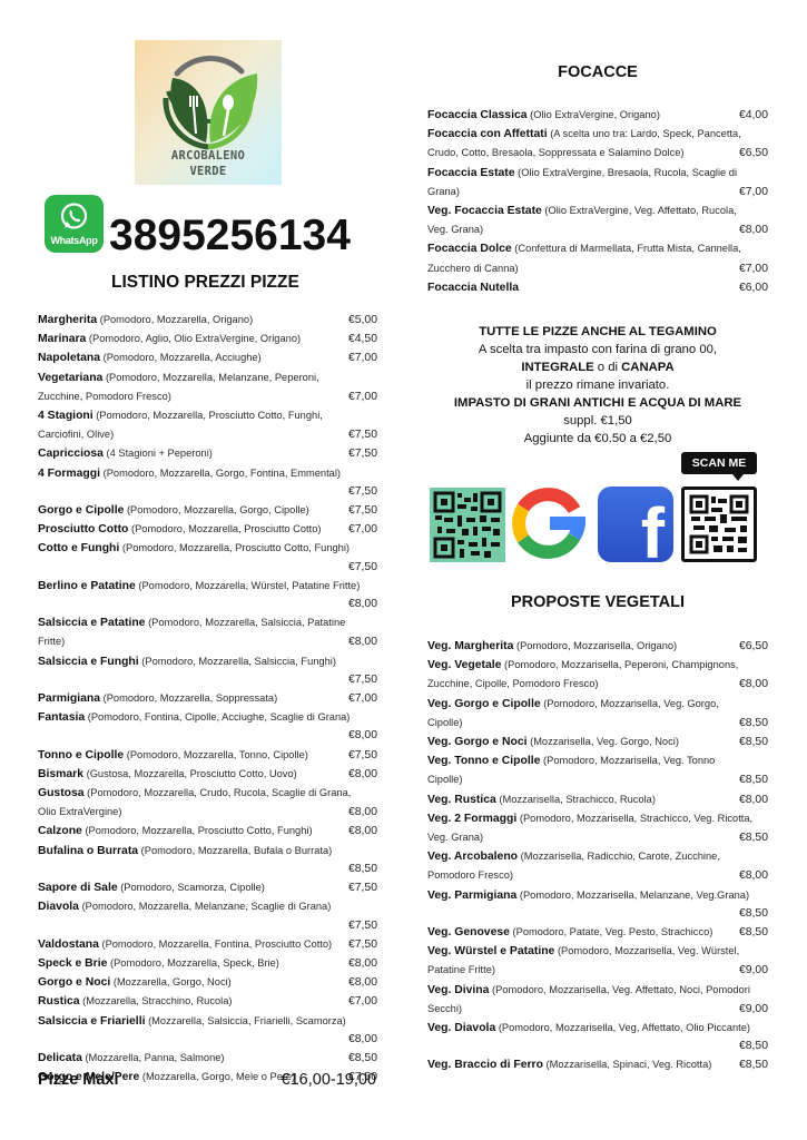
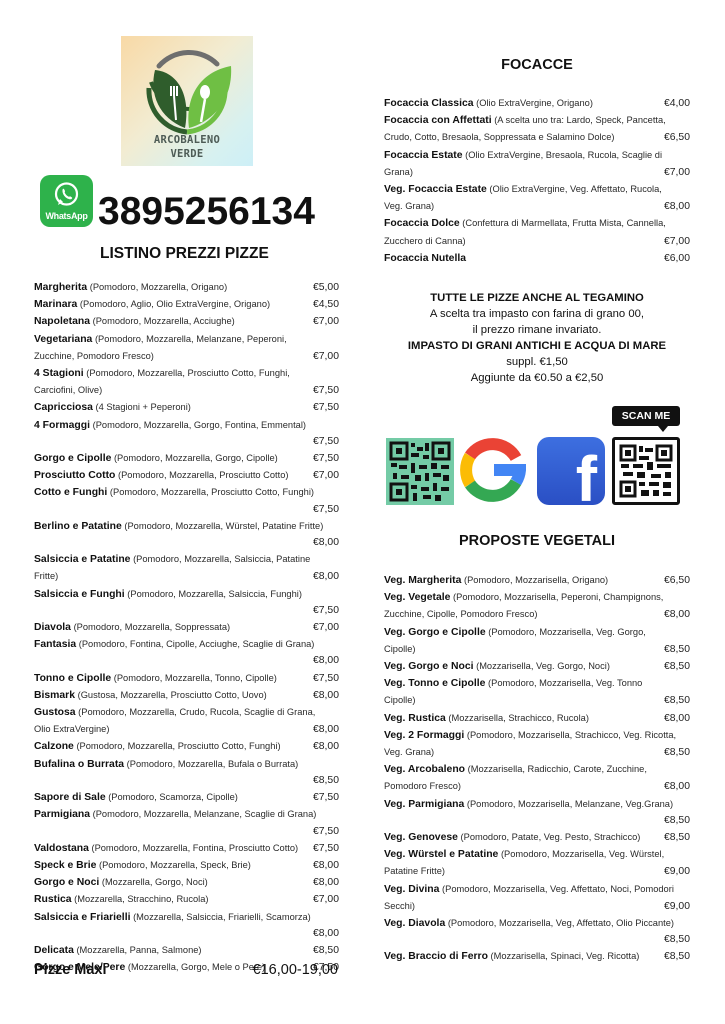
  ARCOBALENO
  VERDE
  WhatsApp
  3895256134
  LISTINO PREZZI PIZZE
  Margherita (Pomodoro, Mozzarella, Origano)
  €5,00
  Marinara (Pomodoro, Aglio, Olio ExtraVergine, Origano)
  €4,50
  Napoletana (Pomodoro, Mozzarella, Acciughe)
  €7,00
  Vegetariana (Pomodoro, Mozzarella, Melanzane, Peperoni,
  Zucchine, Pomodoro Fresco)
  €7,00
  4 Stagioni (Pomodoro, Mozzarella, Prosciutto Cotto, Funghi,
  Carciofini, Olive)
  €7,50
  Capricciosa (4 Stagioni + Peperoni)
  €7,50
  4 Formaggi (Pomodoro, Mozzarella, Gorgo, Fontina, Emmental)
  €7,50
  Gorgo e Cipolle (Pomodoro, Mozzarella, Gorgo, Cipolle)
  €7,50
  Prosciutto Cotto (Pomodoro, Mozzarella, Prosciutto Cotto)
  €7,00
  Cotto e Funghi (Pomodoro, Mozzarella, Prosciutto Cotto, Funghi)
  €7,50
  Berlino e Patatine (Pomodoro, Mozzarella, Würstel, Patatine Fritte)
  €8,00
  Salsiccia e Patatine (Pomodoro, Mozzarella, Salsiccia, Patatine
  Fritte)
  €8,00
  Salsiccia e Funghi (Pomodoro, Mozzarella, Salsiccia, Funghi)
  €7,50
- Parmigiana (Pomodoro, Mozzarella, Soppressata)
+ Diavola (Pomodoro, Mozzarella, Soppressata)
  €7,00
  Fantasia (Pomodoro, Fontina, Cipolle, Acciughe, Scaglie di Grana)
  €8,00
  Tonno e Cipolle (Pomodoro, Mozzarella, Tonno, Cipolle)
  €7,50
  Bismark (Gustosa, Mozzarella, Prosciutto Cotto, Uovo)
  €8,00
  Gustosa (Pomodoro, Mozzarella, Crudo, Rucola, Scaglie di Grana,
  Olio ExtraVergine)
  €8,00
  Calzone (Pomodoro, Mozzarella, Prosciutto Cotto, Funghi)
  €8,00
  Bufalina o Burrata (Pomodoro, Mozzarella, Bufala o Burrata)
  €8,50
  Sapore di Sale (Pomodoro, Scamorza, Cipolle)
  €7,50
- Diavola (Pomodoro, Mozzarella, Melanzane, Scaglie di Grana)
+ Parmigiana (Pomodoro, Mozzarella, Melanzane, Scaglie di Grana)
  €7,50
  Valdostana (Pomodoro, Mozzarella, Fontina, Prosciutto Cotto)
  €7,50
  Speck e Brie (Pomodoro, Mozzarella, Speck, Brie)
  €8,00
  Gorgo e Noci (Mozzarella, Gorgo, Noci)
  €8,00
  Rustica (Mozzarella, Stracchino, Rucola)
  €7,00
  Salsiccia e Friarielli (Mozzarella, Salsiccia, Friarielli, Scamorza)
  €8,00
  Delicata (Mozzarella, Panna, Salmone)
  €8,50
  Gorgo e Mele/Pere (Mozzarella, Gorgo, Mele o Pere)
  €7,50
  Pizze Maxi
  €16,00-19,00
  FOCACCE
  Focaccia Classica (Olio ExtraVergine, Origano)
  €4,00
  Focaccia con Affettati (A scelta uno tra: Lardo, Speck, Pancetta,
  Crudo, Cotto, Bresaola, Soppressata e Salamino Dolce)
  €6,50
  Focaccia Estate (Olio ExtraVergine, Bresaola, Rucola, Scaglie di
  Grana)
  €7,00
  Veg. Focaccia Estate (Olio ExtraVergine, Veg. Affettato, Rucola,
  Veg. Grana)
  €8,00
  Focaccia Dolce (Confettura di Marmellata, Frutta Mista, Cannella,
  Zucchero di Canna)
  €7,00
  Focaccia Nutella
  €6,00
  TUTTE LE PIZZE ANCHE AL TEGAMINO
  A scelta tra impasto con farina di grano 00,
- INTEGRALE o di CANAPA
  il prezzo rimane invariato.
  IMPASTO DI GRANI ANTICHI E ACQUA DI MARE
  suppl. €1,50
  Aggiunte da €0.50 a €2,50
  f
  SCAN ME
  PROPOSTE VEGETALI
  Veg. Margherita (Pomodoro, Mozzarisella, Origano)
  €6,50
  Veg. Vegetale (Pomodoro, Mozzarisella, Peperoni, Champignons,
  Zucchine, Cipolle, Pomodoro Fresco)
  €8,00
  Veg. Gorgo e Cipolle (Pomodoro, Mozzarisella, Veg. Gorgo,
  Cipolle)
  €8,50
  Veg. Gorgo e Noci (Mozzarisella, Veg. Gorgo, Noci)
  €8,50
  Veg. Tonno e Cipolle (Pomodoro, Mozzarisella, Veg. Tonno
  Cipolle)
  €8,50
  Veg. Rustica (Mozzarisella, Strachicco, Rucola)
  €8,00
  Veg. 2 Formaggi (Pomodoro, Mozzarisella, Strachicco, Veg. Ricotta,
  Veg. Grana)
  €8,50
  Veg. Arcobaleno (Mozzarisella, Radicchio, Carote, Zucchine,
  Pomodoro Fresco)
  €8,00
  Veg. Parmigiana (Pomodoro, Mozzarisella, Melanzane, Veg.Grana)
  €8,50
  Veg. Genovese (Pomodoro, Patate, Veg. Pesto, Strachicco)
  €8,50
  Veg. Würstel e Patatine (Pomodoro, Mozzarisella, Veg. Würstel,
  Patatine Fritte)
  €9,00
  Veg. Divina (Pomodoro, Mozzarisella, Veg. Affettato, Noci, Pomodori
  Secchi)
  €9,00
  Veg. Diavola (Pomodoro, Mozzarisella, Veg, Affettato, Olio Piccante)
  €8,50
  Veg. Braccio di Ferro (Mozzarisella, Spinaci, Veg. Ricotta)
  €8,50
